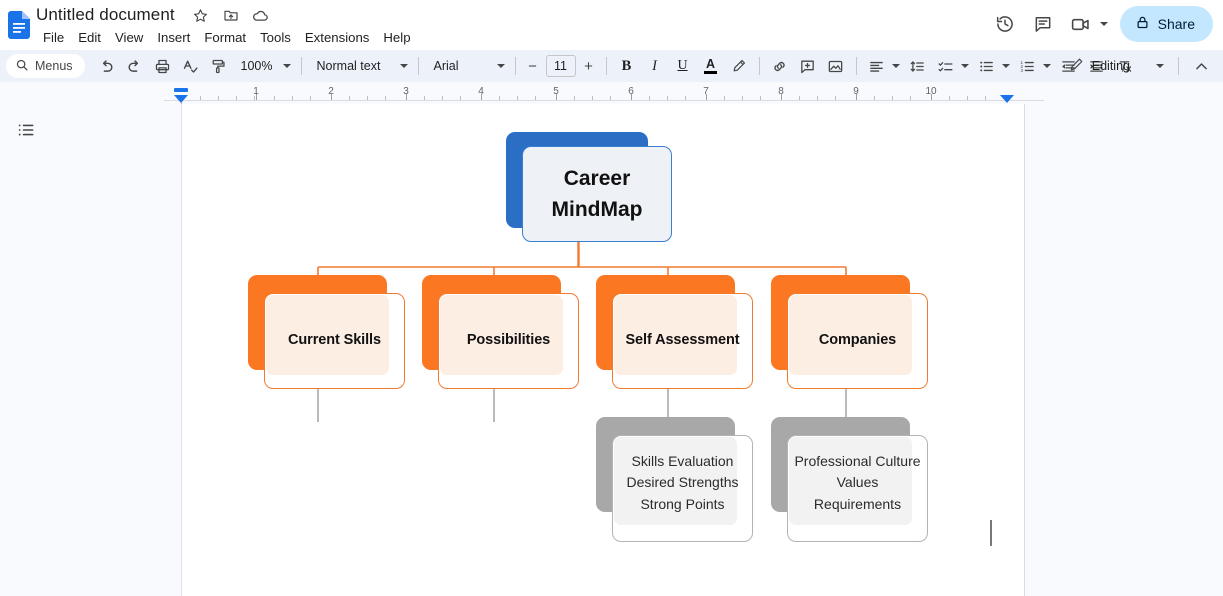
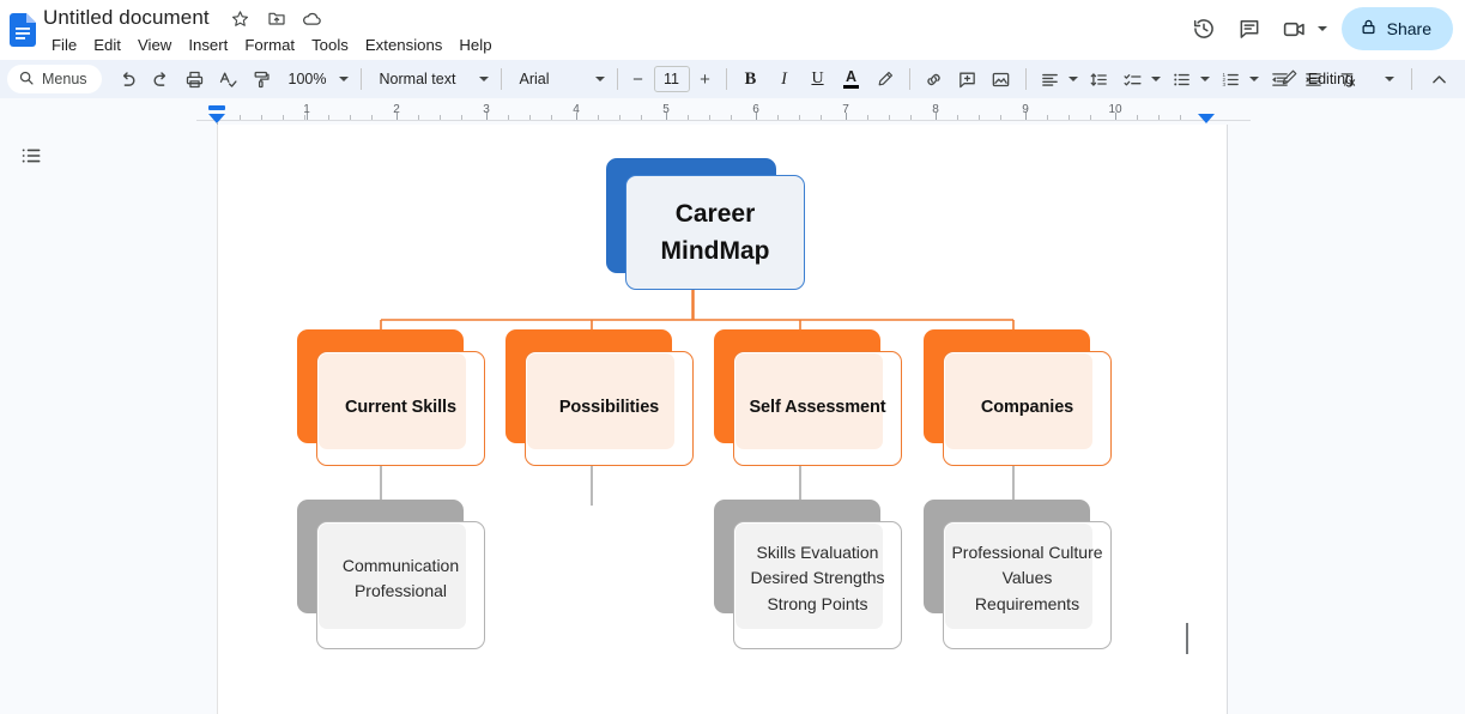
  Untitled document
  File
  Edit
  View
  Insert
  Format
  Tools
  Extensions
  Help
  Share
  Menus
  100%
  Normal text
  Arial
  −
  11
  +
  B
  I
  U
  A
  Editing
  1
  2
  3
  4
  5
  6
  7
  8
  9
  10
  Career
  MindMap
  Current Skills
  Possibilities
  Self Assessment
  Companies
+ Communication
+ Professional
  Skills Evaluation
  Desired Strengths
  Strong Points
  Professional Culture
  Values
  Requirements
